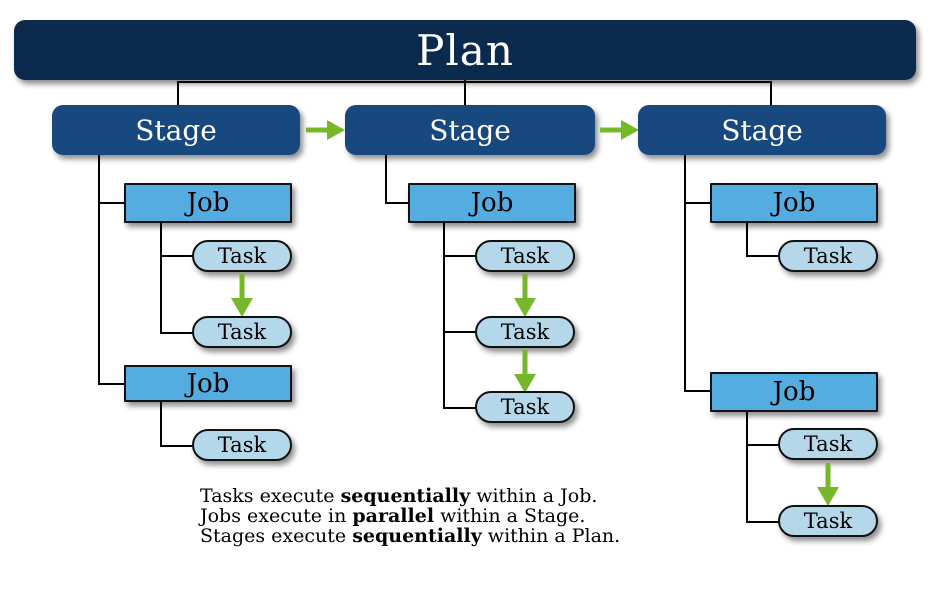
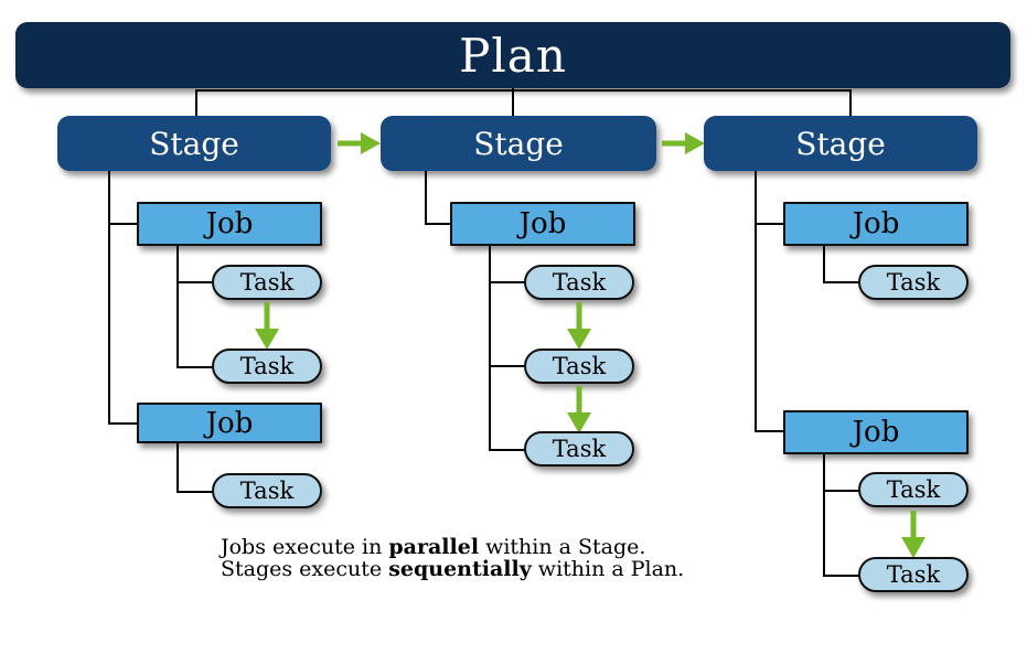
  Plan
  Stage
  Job
  Task
  Task
  Job
  Task
  Stage
  Job
  Task
  Task
  Task
  Stage
  Job
  Task
  Job
  Task
  Task
- Tasks execute sequentially within a Job.
  Jobs execute in parallel within a Stage.
  Stages execute sequentially within a Plan.
